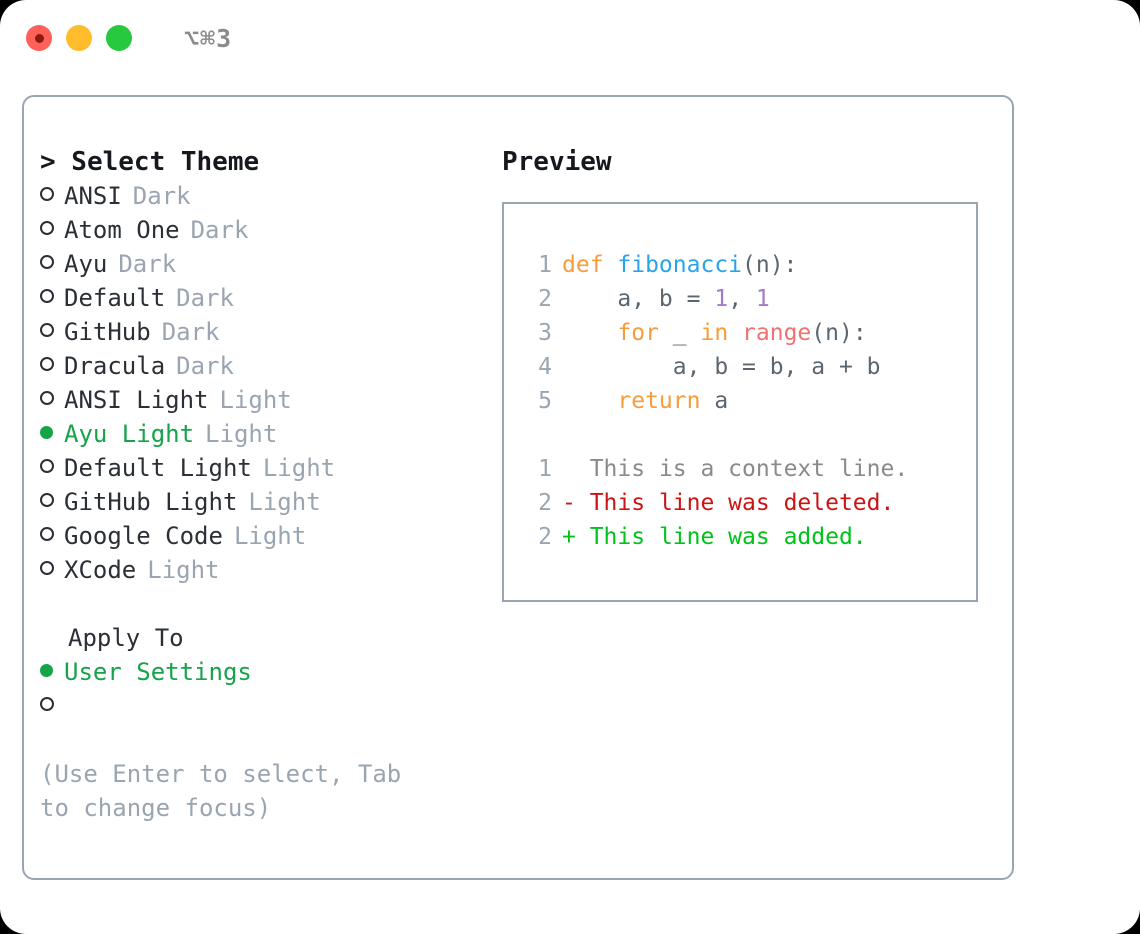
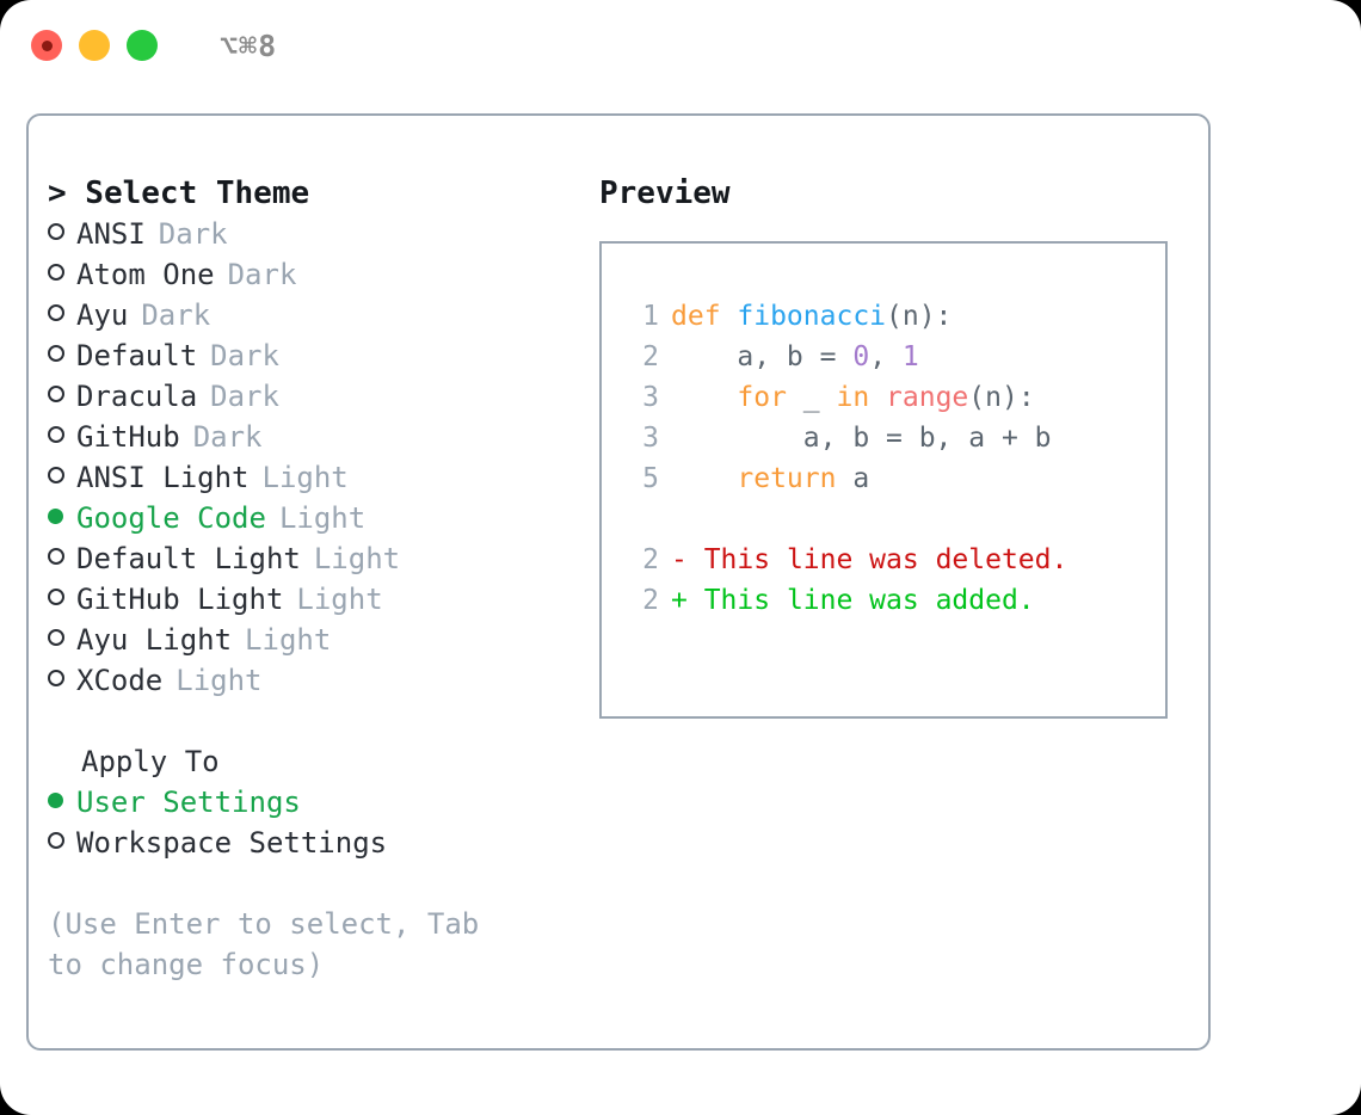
- ⌥⌘3
+ ⌥⌘8
  > Select Theme
  ANSI
  Dark
  Atom One
  Dark
  Ayu
  Dark
  Default
  Dark
- GitHub
+ Dracula
  Dark
- Dracula
+ GitHub
  Dark
  ANSI Light
  Light
- Ayu Light
+ Google Code
  Light
  Default Light
  Light
  GitHub Light
  Light
- Google Code
+ Ayu Light
  Light
  XCode
  Light
  Apply To
  User Settings
+ Workspace Settings
  (Use Enter to select, Tab to change focus)
  Preview
  1 def fibonacci(n):
- 2 a, b = 1, 1
+ 2 a, b = 0, 1
  3 for _ in range(n):
- 4 a, b = b, a + b
+ 3 a, b = b, a + b
  5 return a
- 1 This is a context line.
  2 - This line was deleted.
  2 + This line was added.
